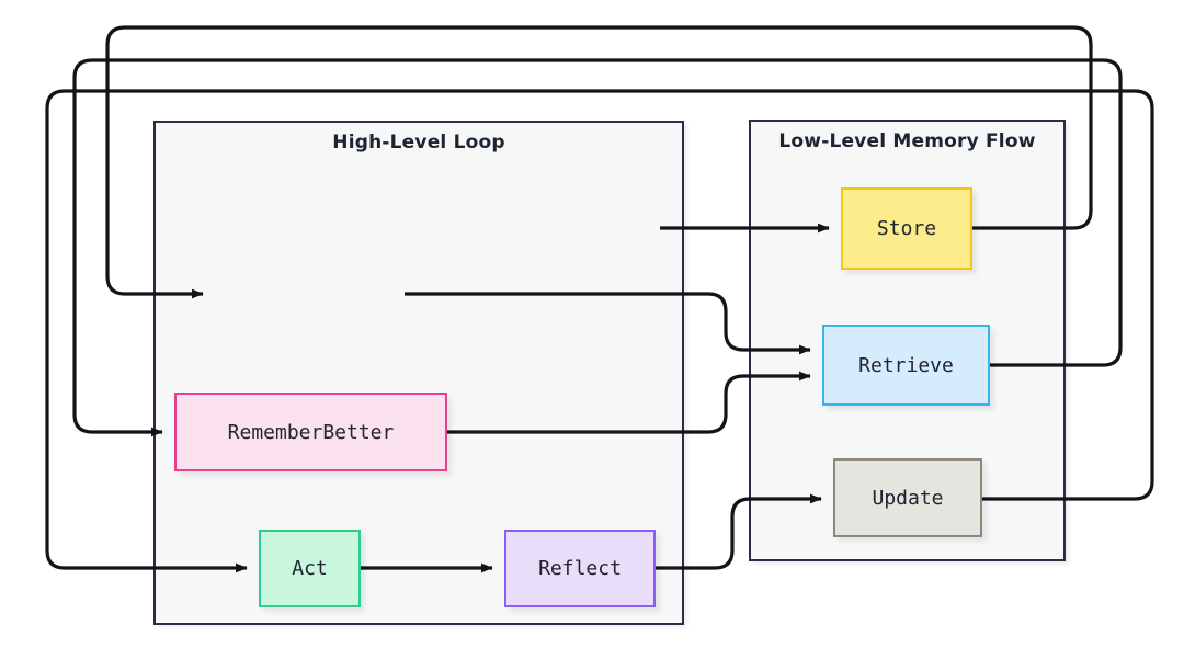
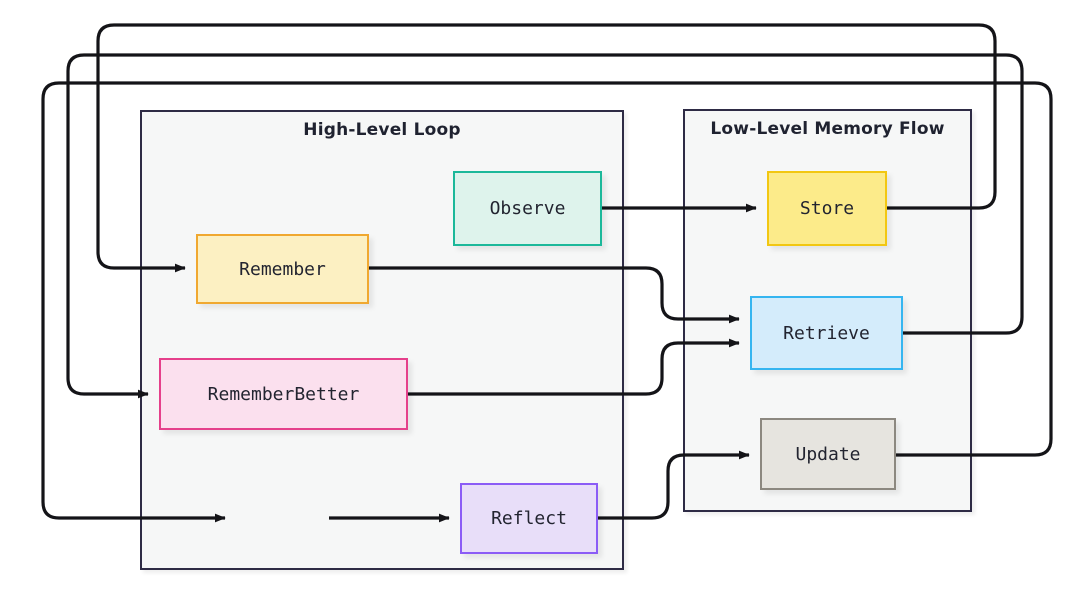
  High-Level Loop
  Low-Level Memory Flow
+ Observe
+ Remember
  RememberBetter
- Act
  Reflect
  Store
  Retrieve
  Update
